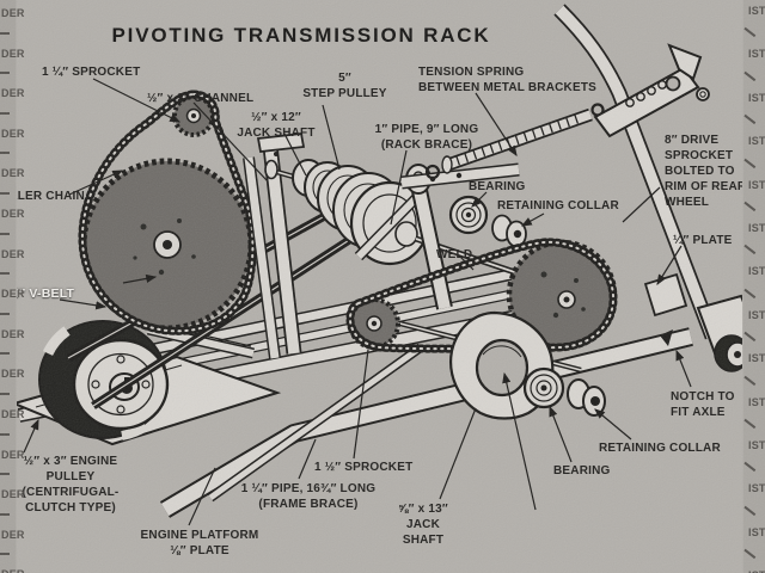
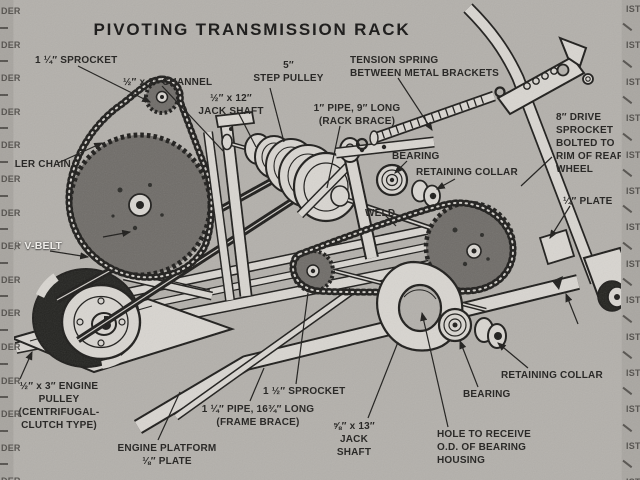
  PIVOTING TRANSMISSION RACK
  1 ¼″ SPROCKET
  ½″ x 2″ CHANNEL
  5″
  STEP PULLEY
  ½″ x 12″
  JACK SHAFT
  TENSION SPRING
  BETWEEN METAL BRACKETS
  1″ PIPE, 9″ LONG
  (RACK BRACE)
  BEARING
  RETAINING COLLAR
  WELD
  8″ DRIVE
  SPROCKET
  BOLTED TO
  RIM OF REA
  WHEEL
  ¼″ PLATE
  LER CHAIN
  V-BELT
- NOTCH TO
- FIT AXLE
  RETAINING COLLAR
  BEARING
  ½″ x 3″ ENGINE
  PULLEY
  CENTRIFUGAL-
  CLUTCH TYPE)
  1 ½″ SPROCKET
  1 ¼″ PIPE, 16¾″ LONG
  (FRAME BRACE)
  ENGINE PLATFORM
  ⅛″ PLATE
  ⅝″ x 13″
  JACK SHAFT
+ HOLE TO RECEIVE
+ O.D. OF BEARING
+ HOUSING
  DER
  DER
  DER
  DER
  DER
  DER
  DER
  DER
  DER
  DER
  DER
  DER
  DER
  DER
  IST
  IST
  IST
  IST
  IST
  IST
  IST
  IST
  IST
  IST
  IST
  IST
  IST
